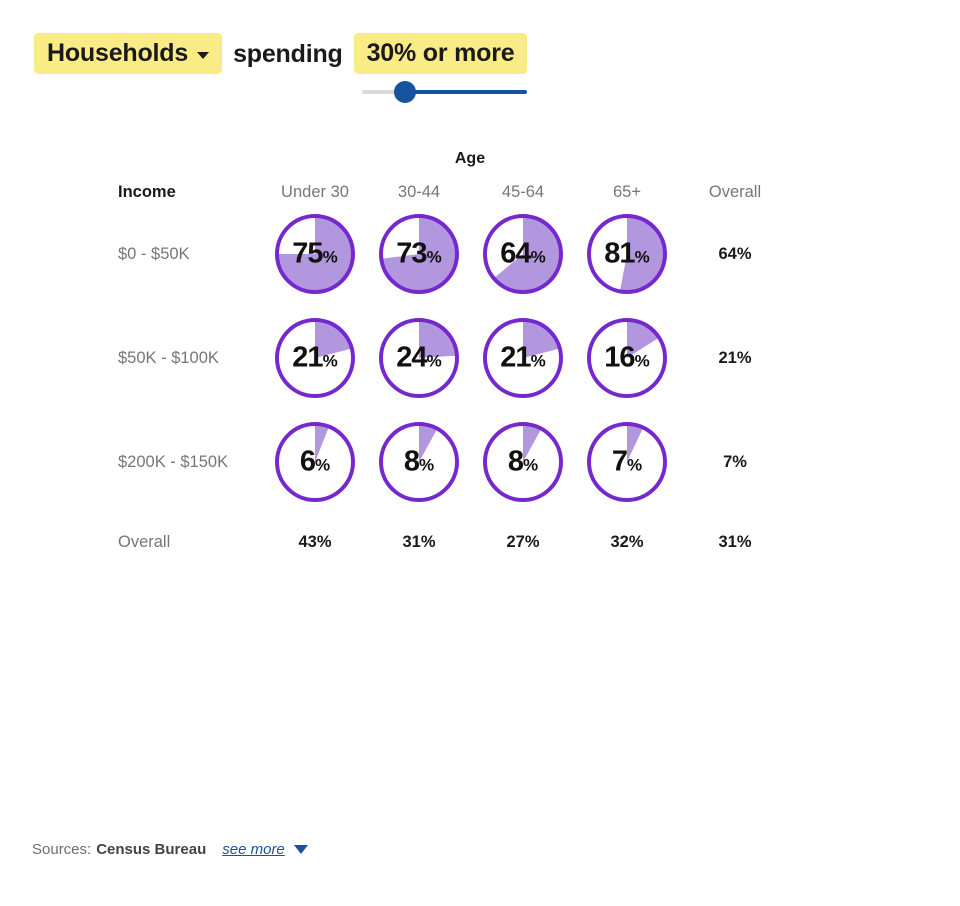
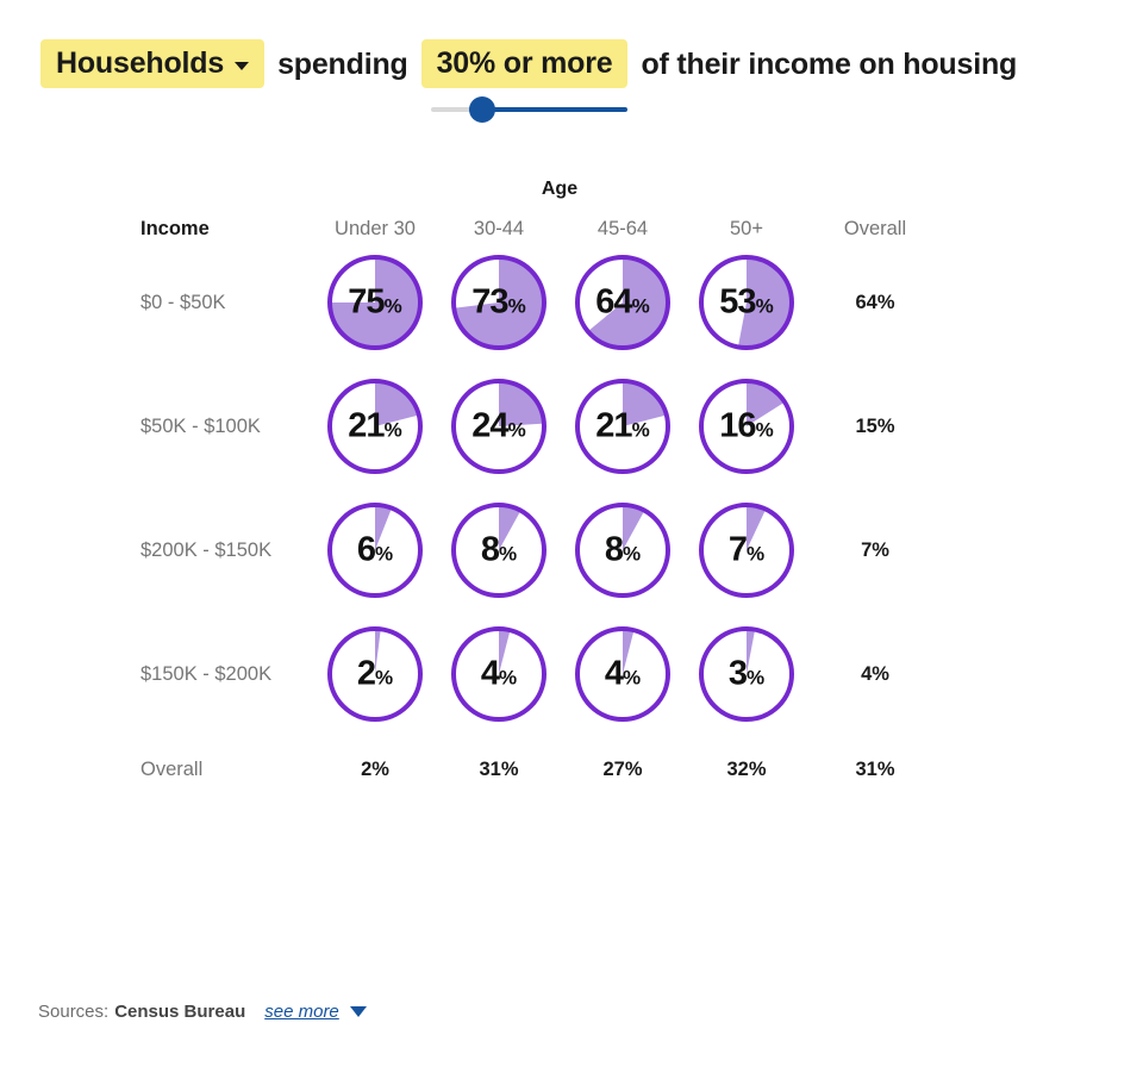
  Households
  spending
  30% or more
+ of their income on housing
  Age
- Income	Under 30	30-44	45-64	65+	Overall
+ Income	Under 30	30-44	45-64	50+	Overall
- $0 - $50K	75%	73%	64%	81%	64%
+ $0 - $50K	75%	73%	64%	53%	64%
- $50K - $100K	21%	24%	21%	16%	21%
+ $50K - $100K	21%	24%	21%	16%	15%
  $200K - $150K	6%	8%	8%	7%	7%
+ $150K - $200K	2%	4%	4%	3%	4%
- Overall	43%	31%	27%	32%	31%
+ Overall	2%	31%	27%	32%	31%
  Sources:
  Census Bureau
  see more
